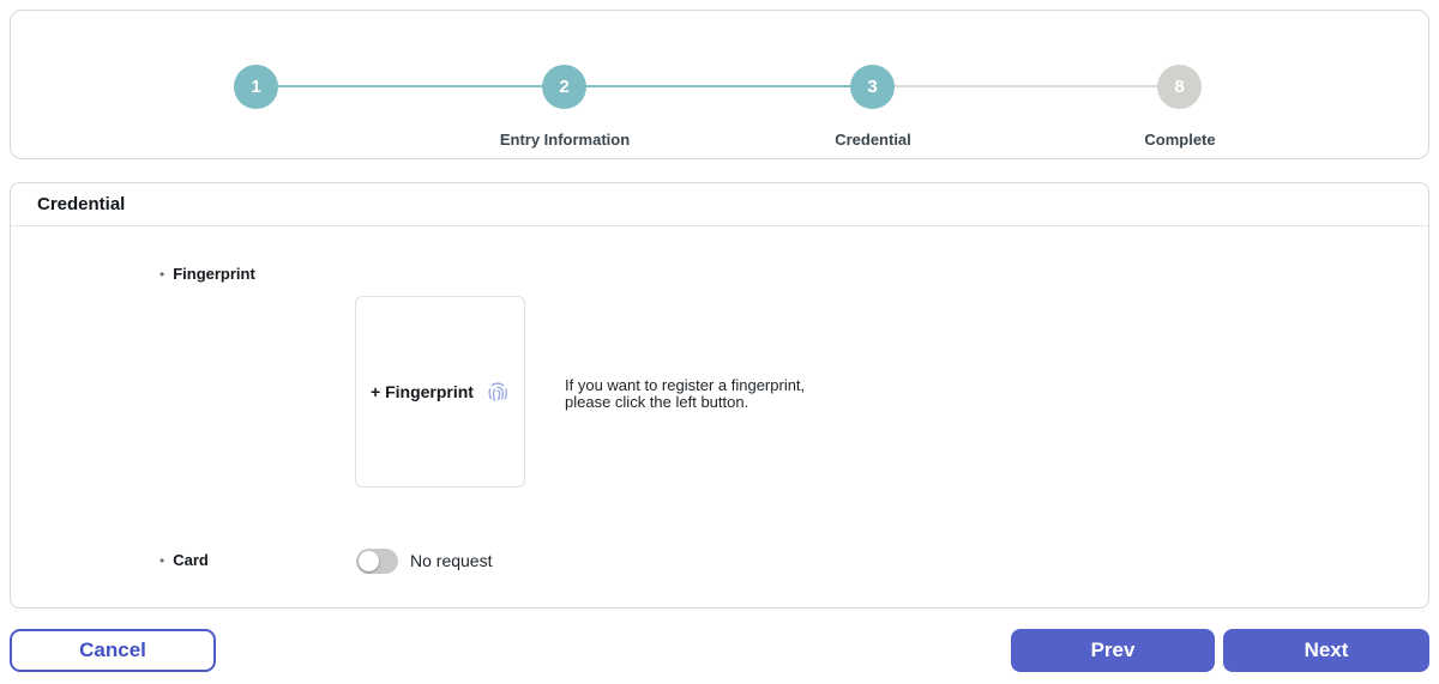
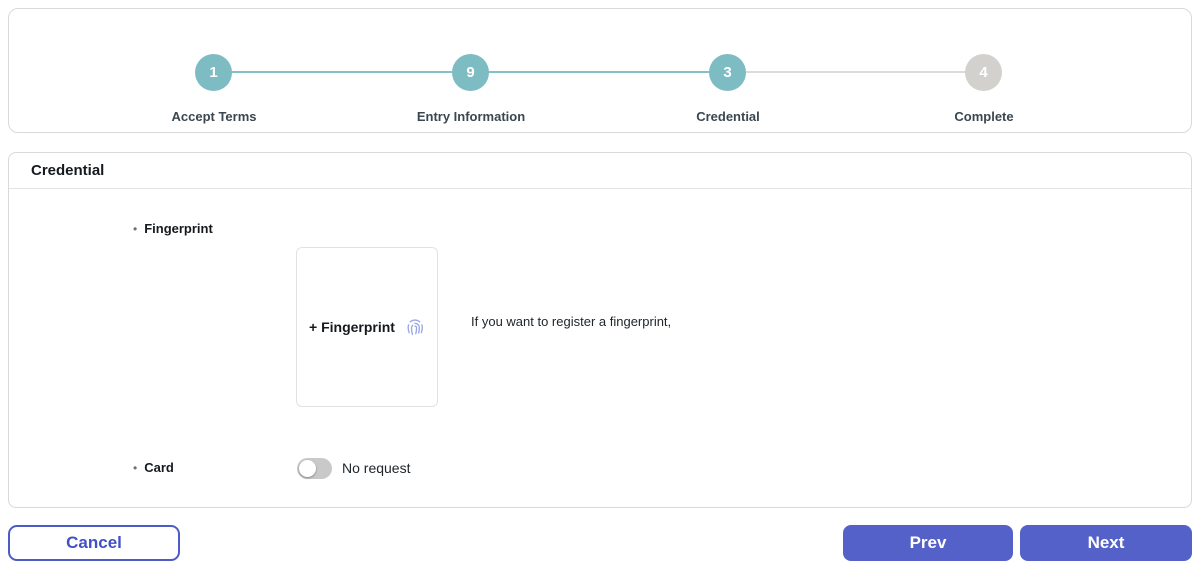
  1
- 2
+ 9
  3
- 8
+ 4
+ Accept Terms
  Entry Information
  Credential
  Complete
  Credential
  • Fingerprint
  + Fingerprint
  If you want to register a fingerprint,
- please click the left button.
  • Card
  No request
  Cancel
  Prev
  Next
